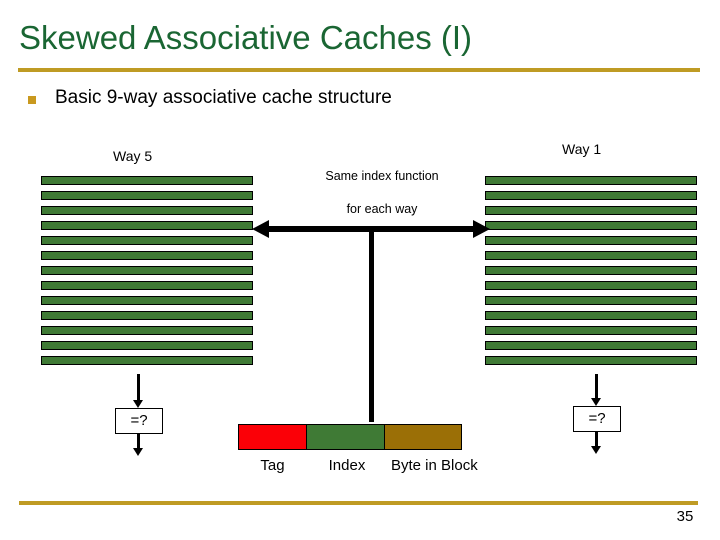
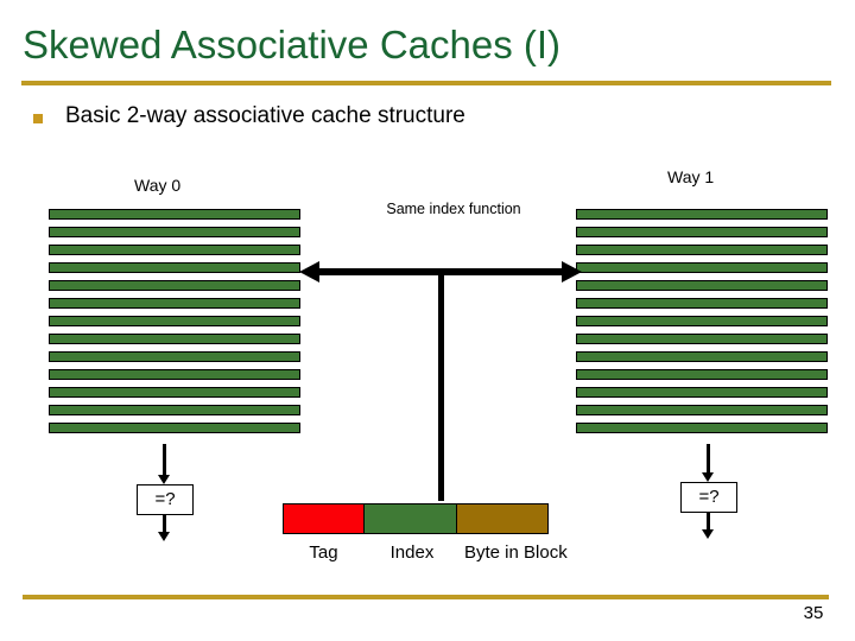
  Skewed Associative Caches (I)
- Basic 9-way associative cache structure
+ Basic 2-way associative cache structure
- Way 5
+ Way 0
  Way 1
  Same index function
- for each way
  =?
  =?
  Tag
  Index
  Byte in Block
  35
